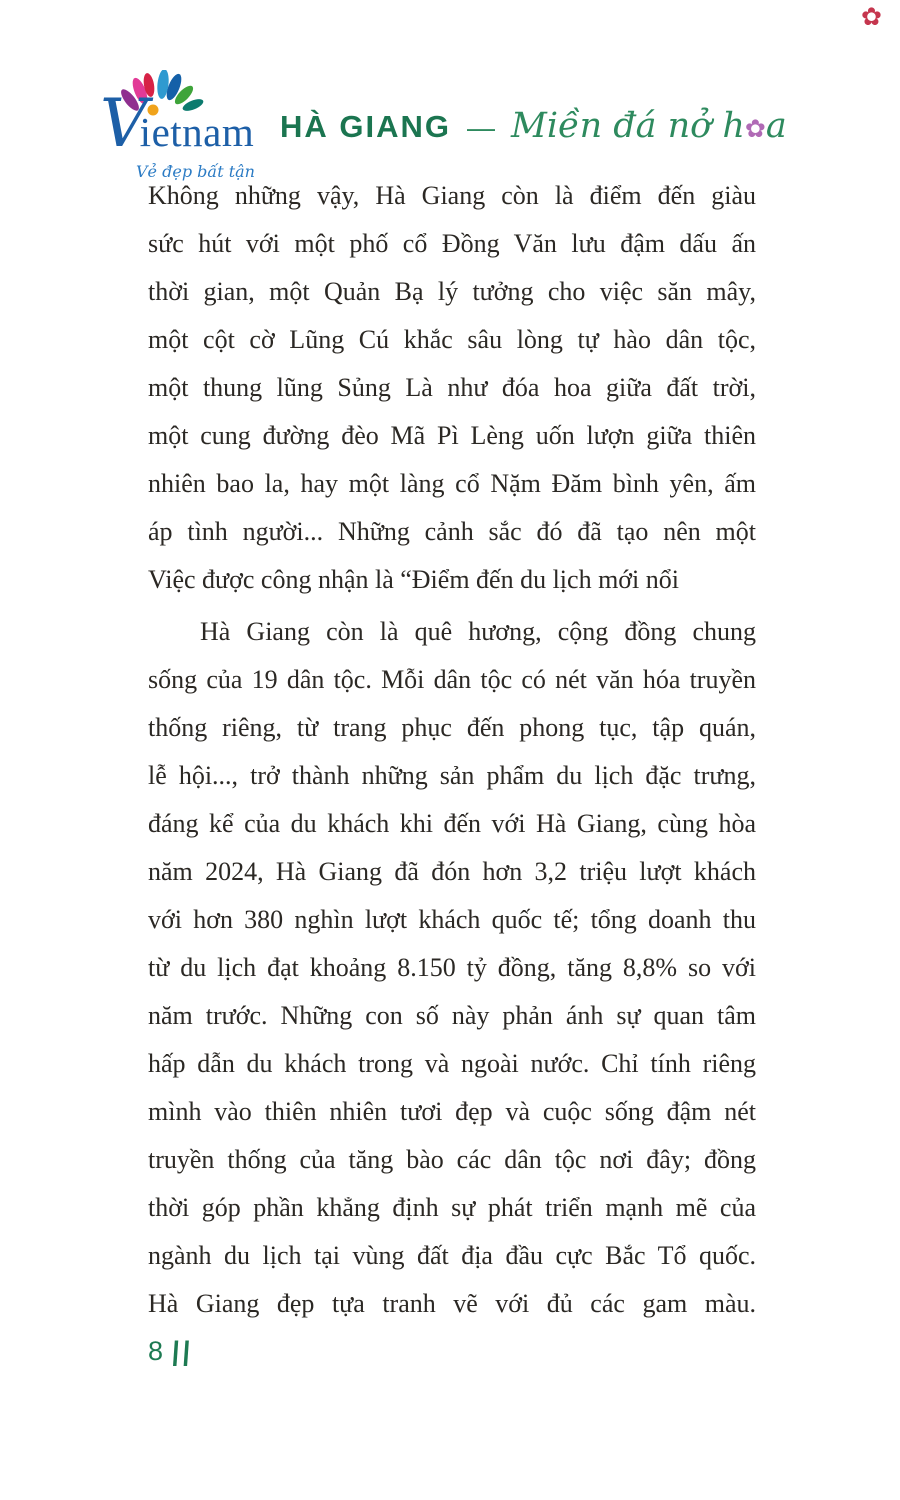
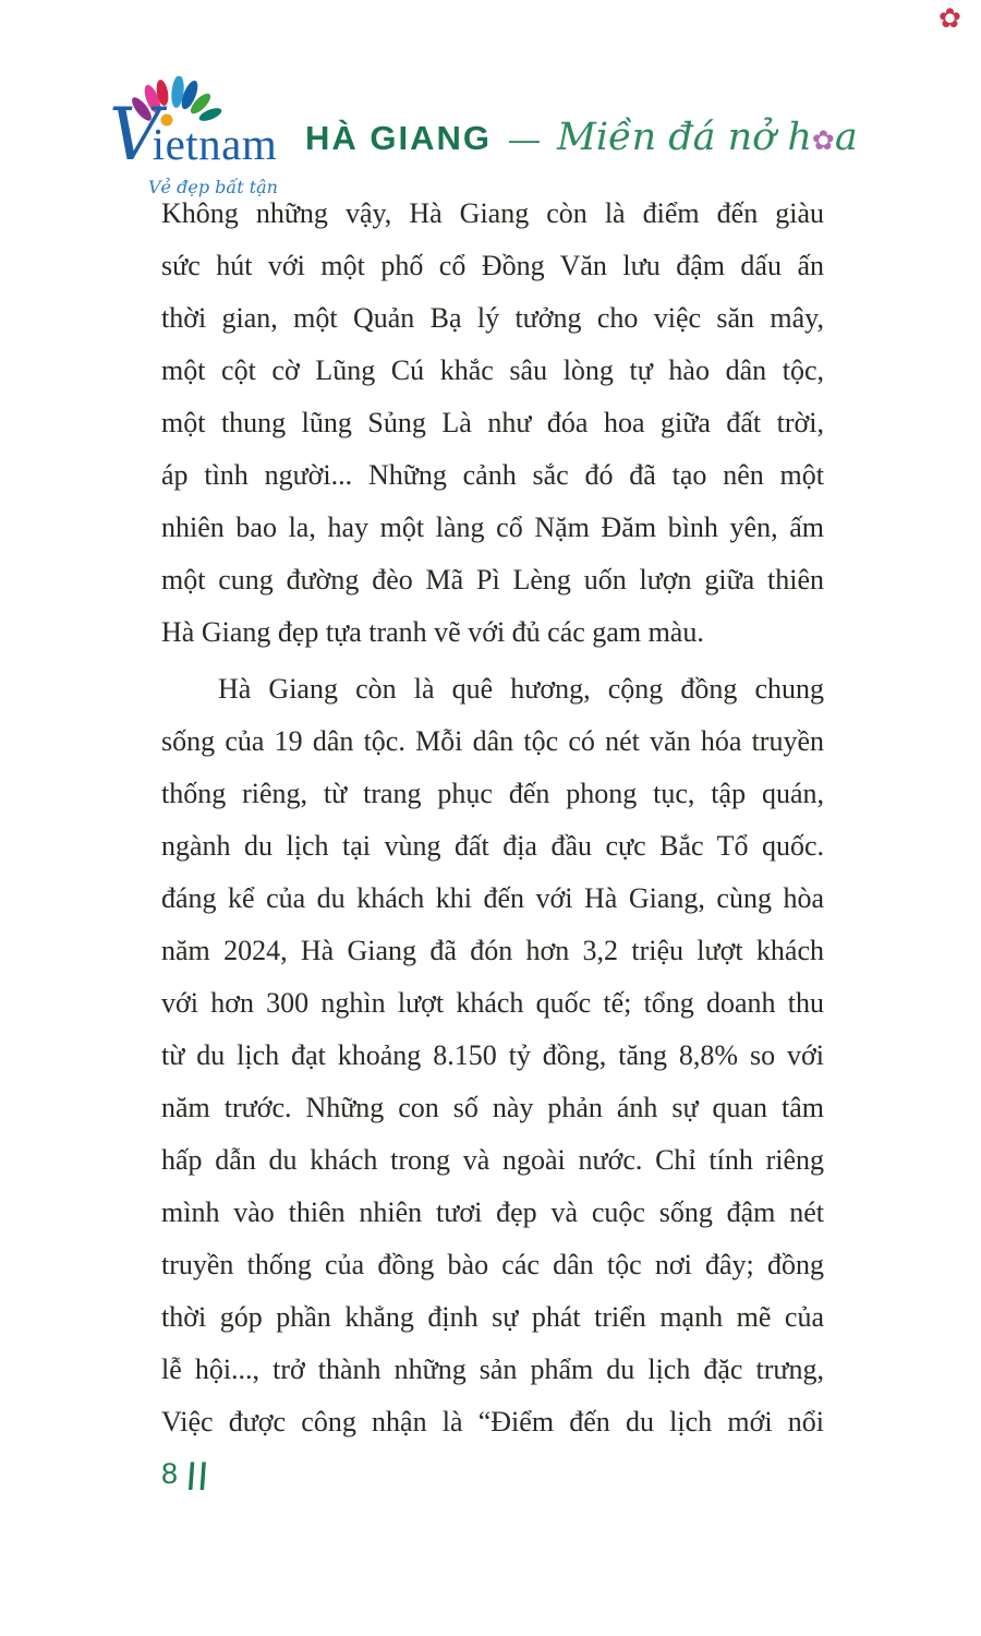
  ✿
  Vietnam
  Vẻ đẹp bất tận
  HÀ GIANG
  —
  Miền đá nở h✿a
  Không những vậy, Hà Giang còn là điểm đến giàu
  sức hút với một phố cổ Đồng Văn lưu đậm dấu ấn
  thời gian, một Quản Bạ lý tưởng cho việc săn mây,
  một cột cờ Lũng Cú khắc sâu lòng tự hào dân tộc,
  một thung lũng Sủng Là như đóa hoa giữa đất trời,
- một cung đường đèo Mã Pì Lèng uốn lượn giữa thiên
+ áp tình người... Những cảnh sắc đó đã tạo nên một
  nhiên bao la, hay một làng cổ Nặm Đăm bình yên, ấm
- áp tình người... Những cảnh sắc đó đã tạo nên một
+ một cung đường đèo Mã Pì Lèng uốn lượn giữa thiên
- Việc được công nhận là “Điểm đến du lịch mới nổi
+ Hà Giang đẹp tựa tranh vẽ với đủ các gam màu.
  Hà Giang còn là quê hương, cộng đồng chung
  sống của 19 dân tộc. Mỗi dân tộc có nét văn hóa truyền
  thống riêng, từ trang phục đến phong tục, tập quán,
- lễ hội..., trở thành những sản phẩm du lịch đặc trưng,
+ ngành du lịch tại vùng đất địa đầu cực Bắc Tổ quốc.
  đáng kể của du khách khi đến với Hà Giang, cùng hòa
  năm 2024, Hà Giang đã đón hơn 3,2 triệu lượt khách
- với hơn 380 nghìn lượt khách quốc tế; tổng doanh thu
+ với hơn 300 nghìn lượt khách quốc tế; tổng doanh thu
  từ du lịch đạt khoảng 8.150 tỷ đồng, tăng 8,8% so với
  năm trước. Những con số này phản ánh sự quan tâm
  hấp dẫn du khách trong và ngoài nước. Chỉ tính riêng
  mình vào thiên nhiên tươi đẹp và cuộc sống đậm nét
- truyền thống của tăng bào các dân tộc nơi đây; đồng
+ truyền thống của đồng bào các dân tộc nơi đây; đồng
  thời góp phần khẳng định sự phát triển mạnh mẽ của
- ngành du lịch tại vùng đất địa đầu cực Bắc Tổ quốc.
+ lễ hội..., trở thành những sản phẩm du lịch đặc trưng,
- Hà Giang đẹp tựa tranh vẽ với đủ các gam màu.
+ Việc được công nhận là “Điểm đến du lịch mới nổi
  8
